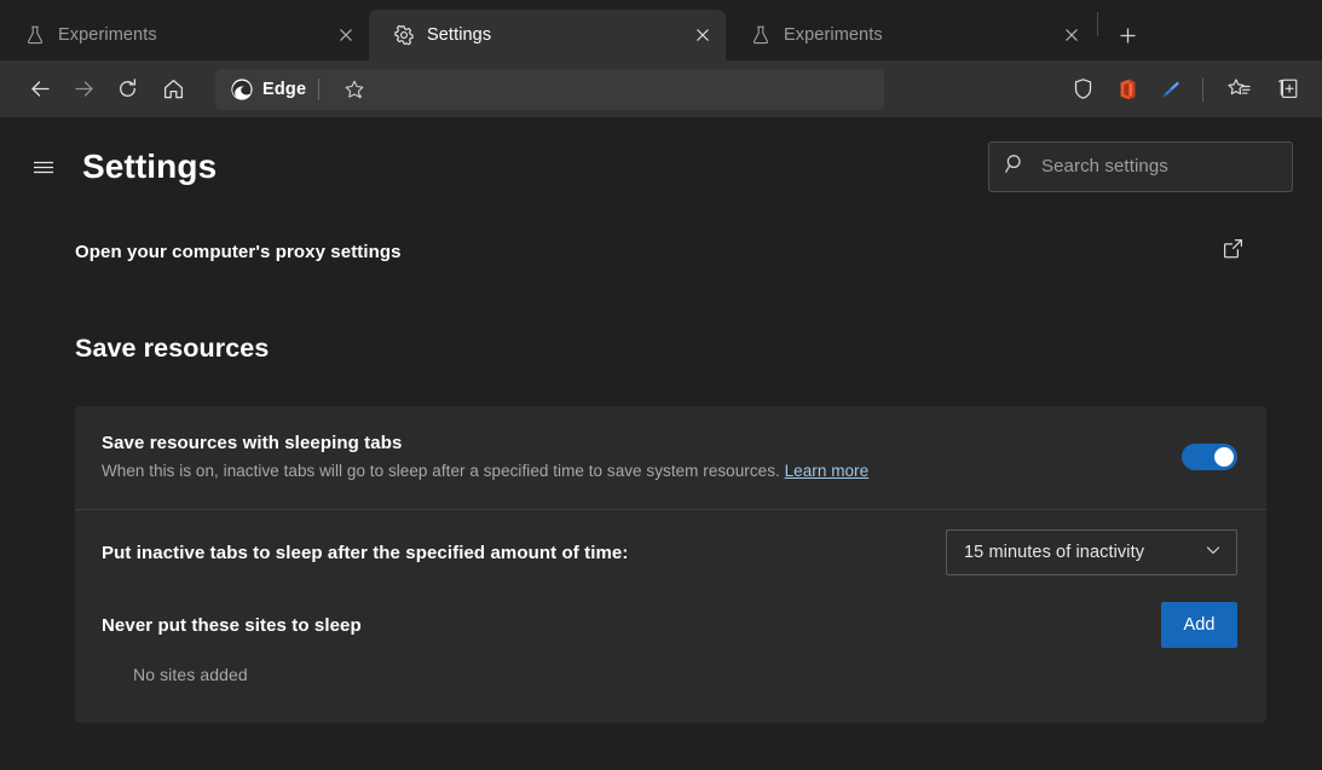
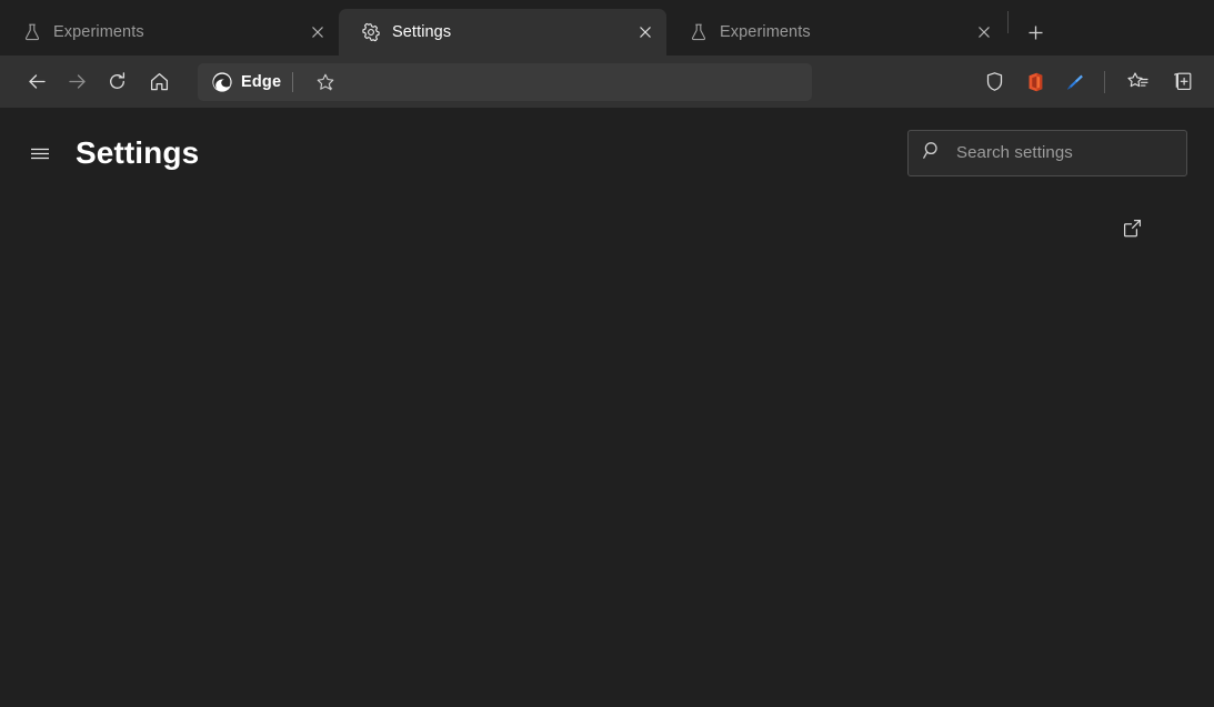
  Experiments
  Settings
  Experiments
  Edge
  Settings
  Search settings
- Open your computer's proxy settings
- Save resources
- Save resources with sleeping tabs
- When this is on, inactive tabs will go to sleep after a specified time to save system resources. Learn more
- Put inactive tabs to sleep after the specified amount of time:
- 15 minutes of inactivity
- Never put these sites to sleep
- Add
- No sites added
